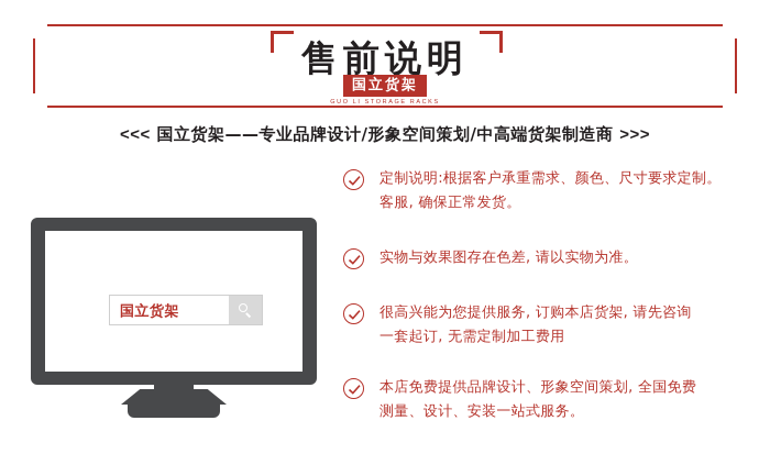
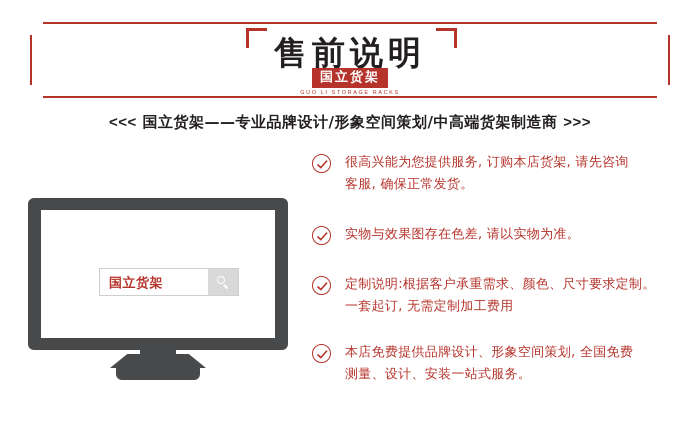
  售前说明
  国立货架
  <<< 国立货架——专业品牌设计/形象空间策划/中高端货架制造商 >>>
  国立货架
- 定制说明:根据客户承重需求、颜色、尺寸要求定制。
+ 很高兴能为您提供服务, 订购本店货架, 请先咨询
  客服, 确保正常发货。
  实物与效果图存在色差, 请以实物为准。
- 很高兴能为您提供服务, 订购本店货架, 请先咨询
+ 定制说明:根据客户承重需求、颜色、尺寸要求定制。
  一套起订, 无需定制加工费用
  本店免费提供品牌设计、形象空间策划, 全国免费
  测量、设计、安装一站式服务。
